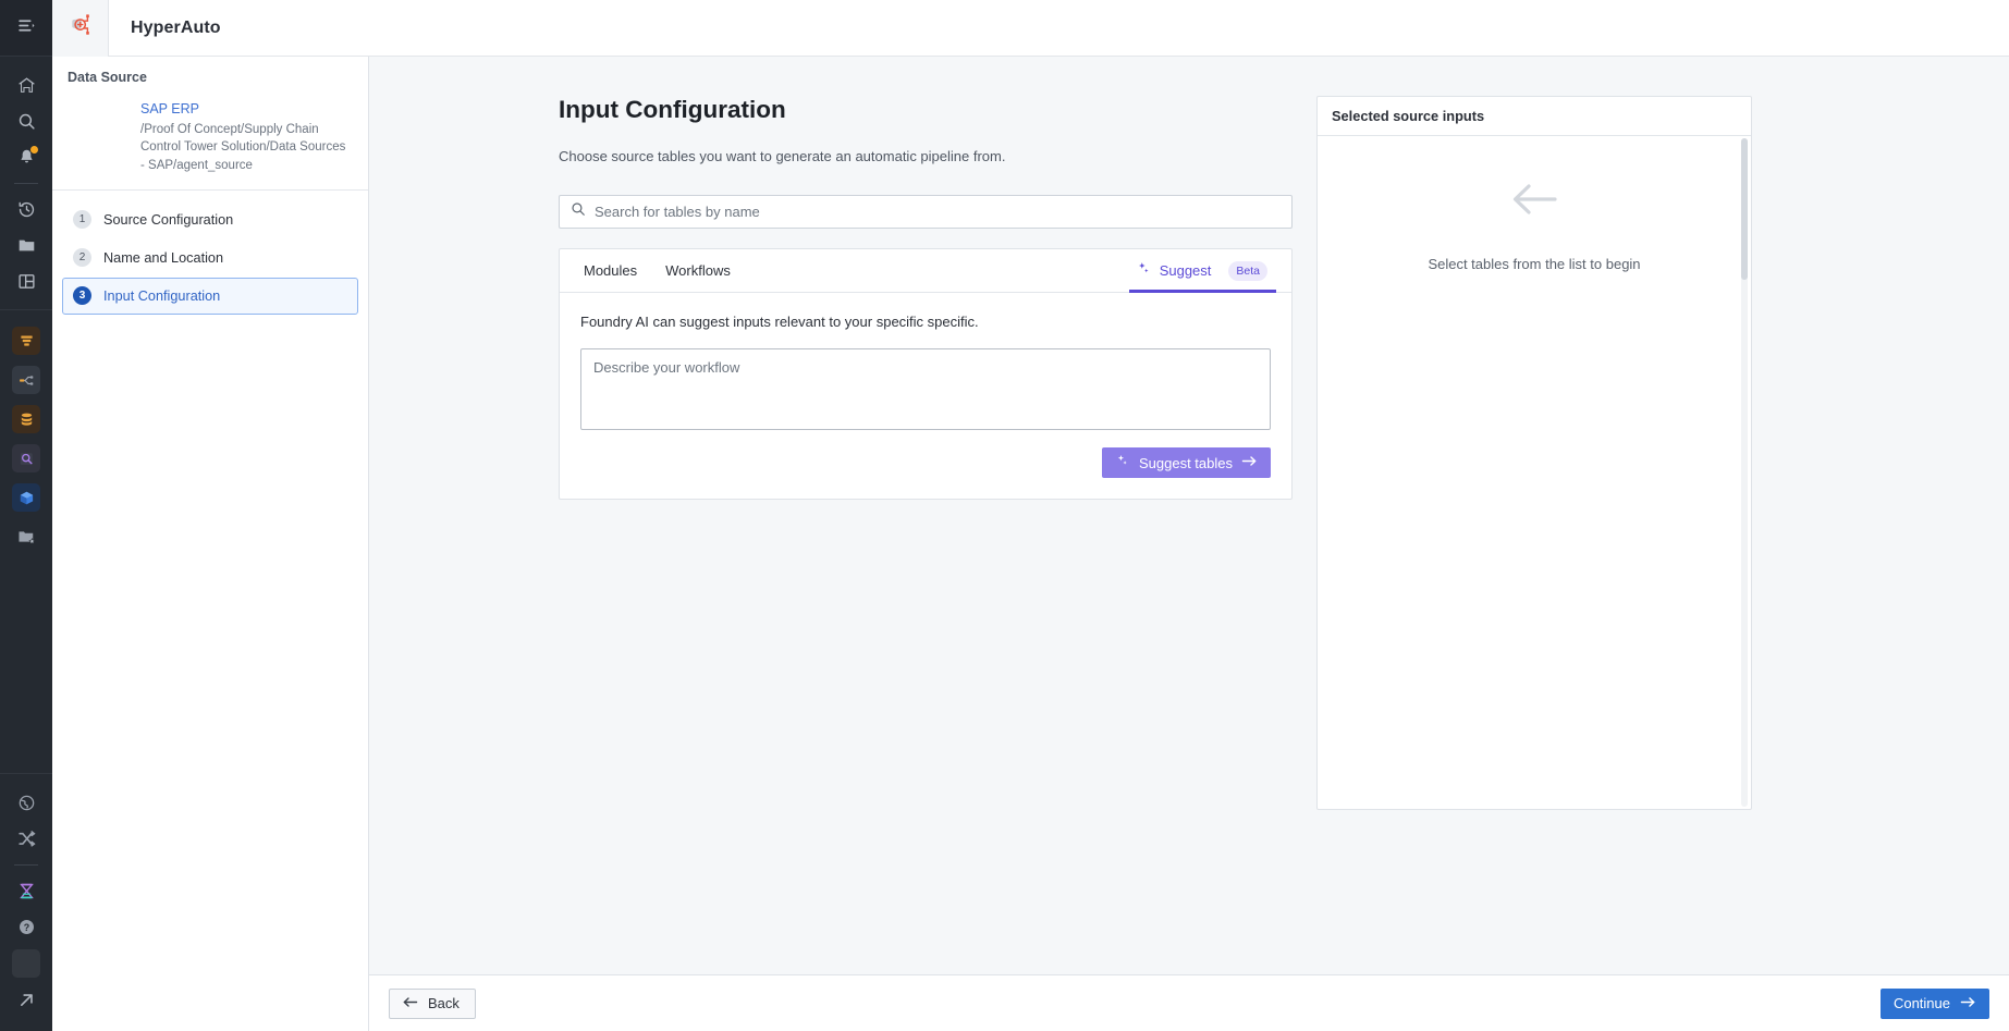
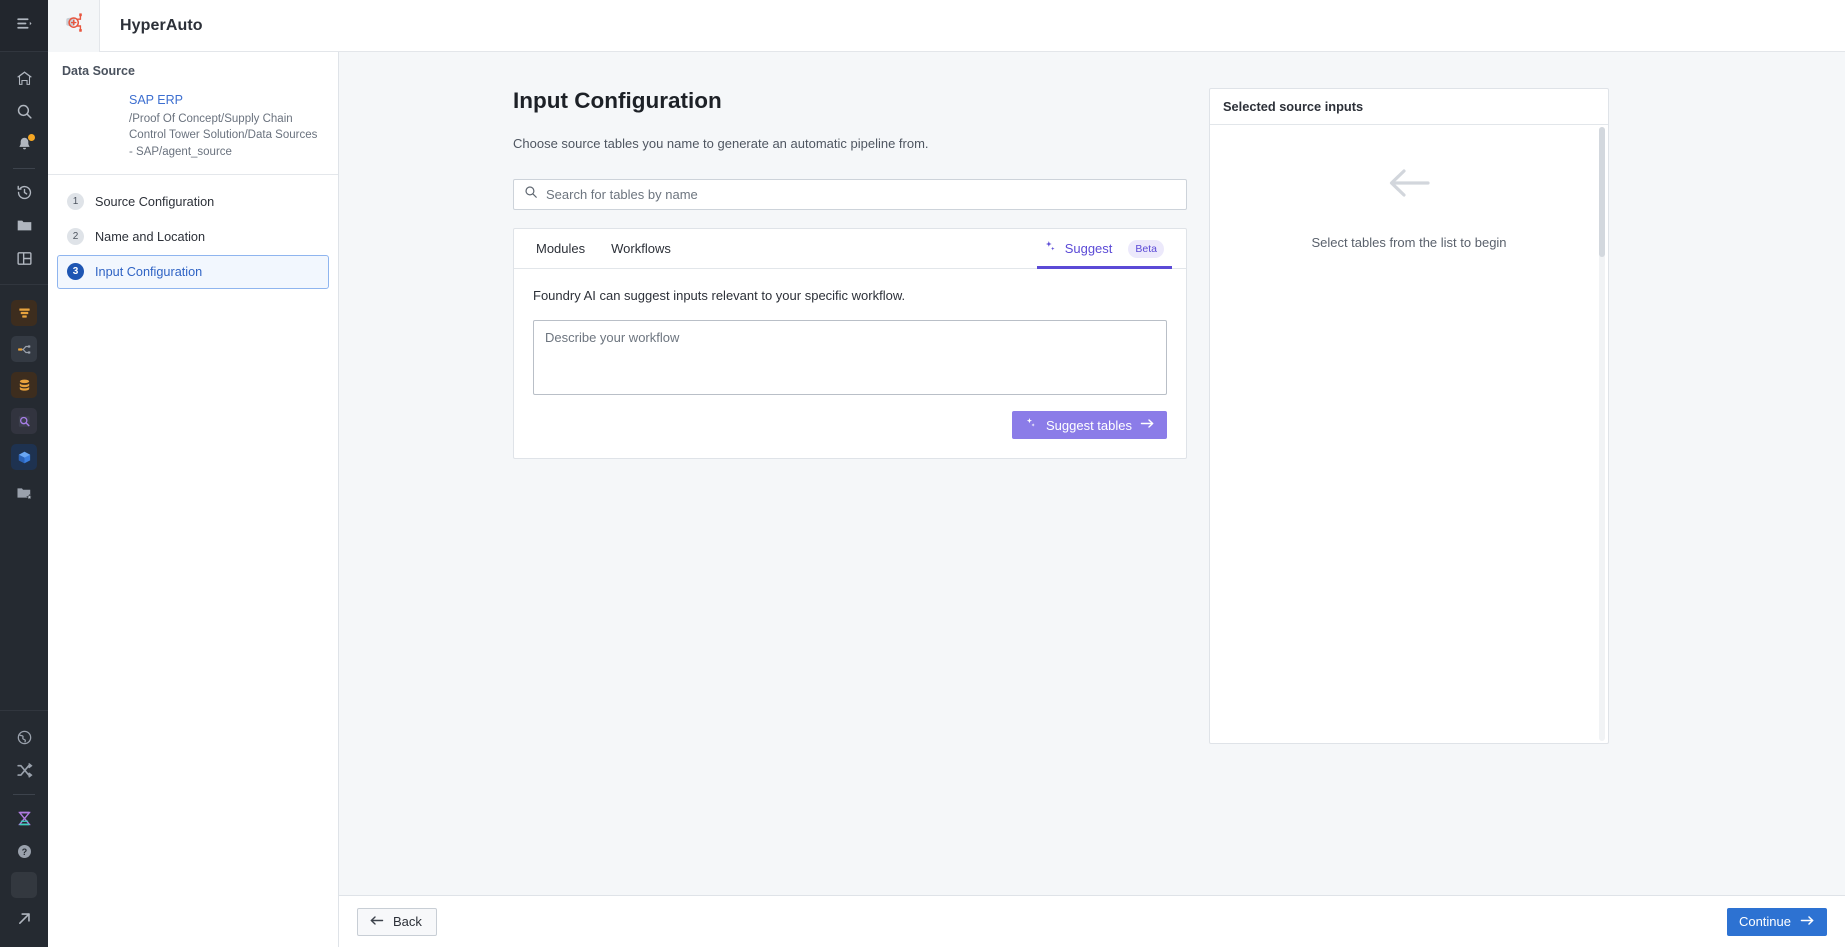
  ?
  HyperAuto
  Data Source
  SAP ERP
  /Proof Of Concept/Supply Chain Control Tower Solution/Data Sources - SAP/agent_source
  1
  Source Configuration
  2
  Name and Location
  3
  Input Configuration
  Input Configuration
- Choose source tables you want to generate an automatic pipeline from.
+ Choose source tables you name to generate an automatic pipeline from.
  Search for tables by name
  Modules
  Workflows
  Suggest
  Beta
- Foundry AI can suggest inputs relevant to your specific specific.
+ Foundry AI can suggest inputs relevant to your specific workflow.
  Describe your workflow
  Suggest tables
  Selected source inputs
  Select tables from the list to begin
  Back
  Continue
